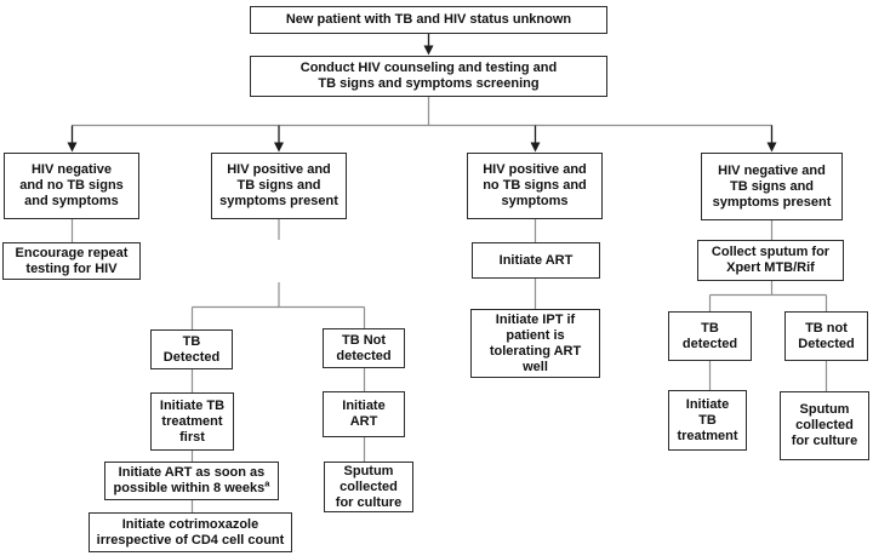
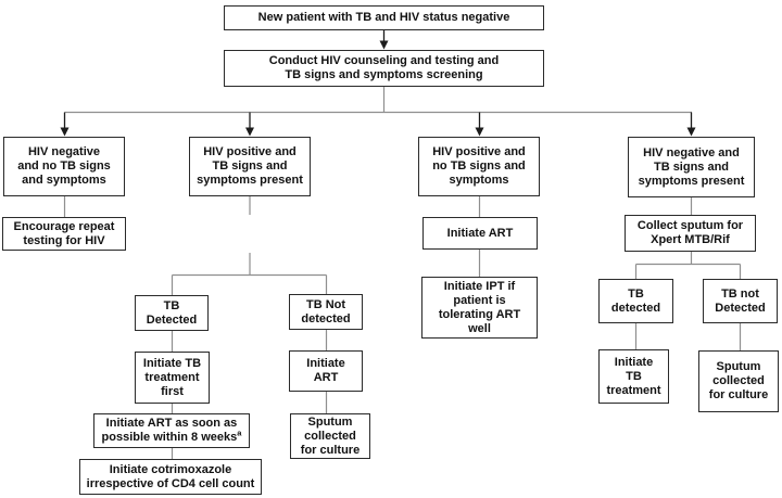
- New patient with TB and HIV status unknown
+ New patient with TB and HIV status negative
  Conduct HIV counseling and testing and
  TB signs and symptoms screening
  HIV negative
  and no TB signs
  and symptoms
  HIV positive and
  TB signs and
  symptoms present
  HIV positive and
  no TB signs and
  symptoms
  HIV negative and
  TB signs and
  symptoms present
  Encourage repeat
  testing for HIV
  Initiate ART
  Collect sputum for
  Xpert MTB/Rif
  TB
  Detected
  TB Not
  detected
  Initiate TB
  treatment
  first
  Initiate
  ART
  Initiate ART as soon as
  possible within 8 weeksa
  Sputum
  collected
  for culture
  Initiate cotrimoxazole
  irrespective of CD4 cell count
  Initiate IPT if
  patient is
  tolerating ART
  well
  TB
  detected
  TB not
  Detected
  Initiate
  TB
  treatment
  Sputum
  collected
  for culture
